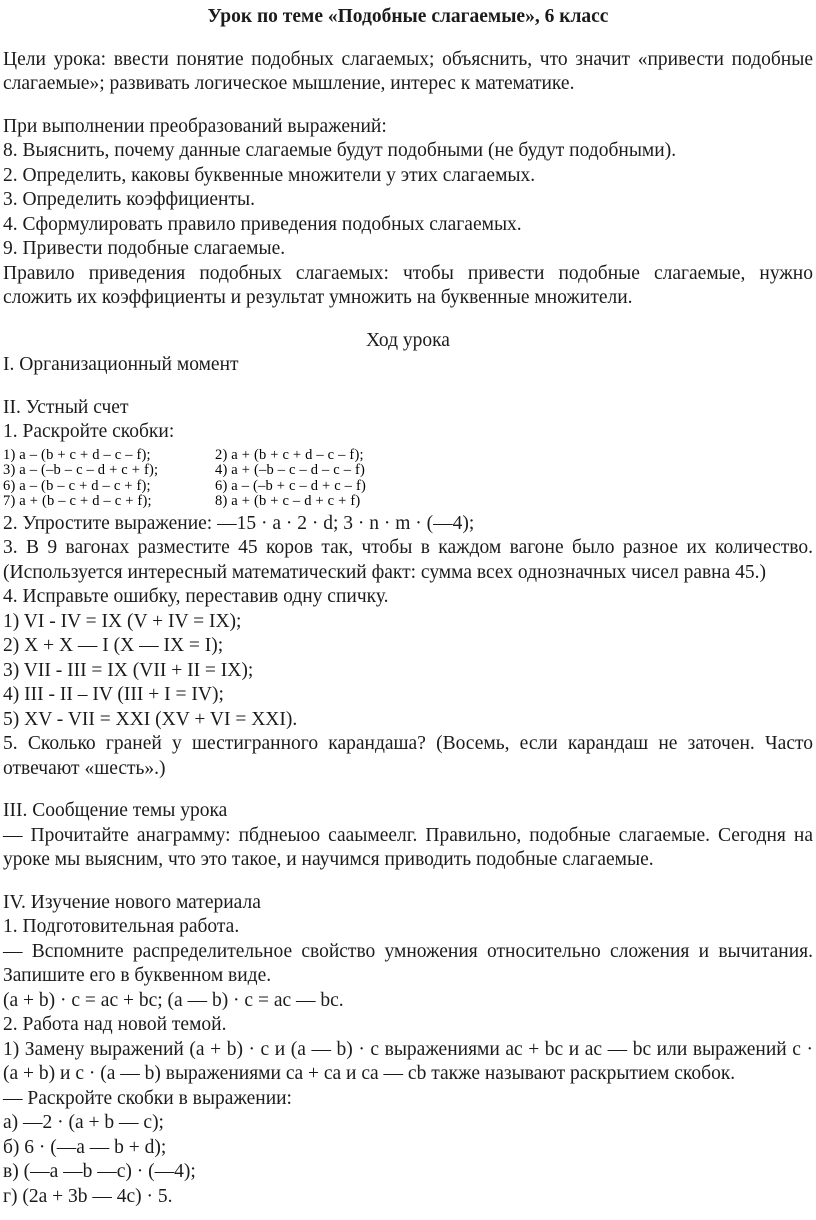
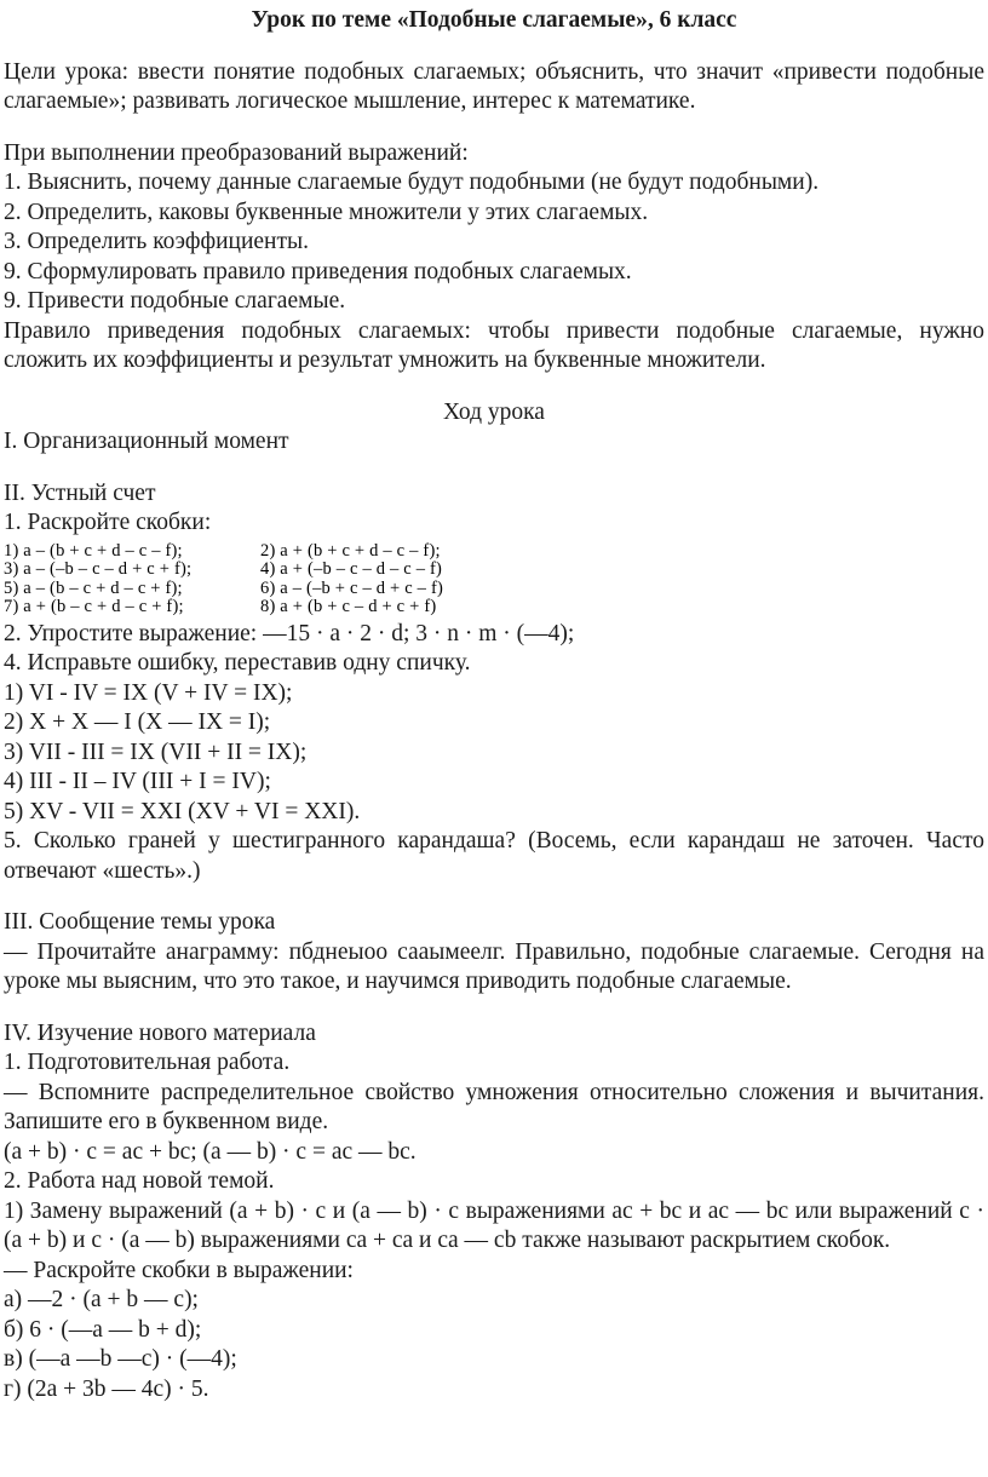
  Урок по теме «Подобные слагаемые», 6 класс
  Цели урока: ввести понятие подобных слагаемых; объяснить, что значит «привести подобные слагаемые»; развивать логическое мышление, интерес к математике.
  При выполнении преобразований выражений:
- 8. Выяснить, почему данные слагаемые будут подобными (не будут подобными).
+ 1. Выяснить, почему данные слагаемые будут подобными (не будут подобными).
  2. Определить, каковы буквенные множители у этих слагаемых.
  3. Определить коэффициенты.
- 4. Сформулировать правило приведения подобных слагаемых.
+ 9. Сформулировать правило приведения подобных слагаемых.
  9. Привести подобные слагаемые.
  Правило приведения подобных слагаемых: чтобы привести подобные слагаемые, нужно сложить их коэффициенты и результат умножить на буквенные множители.
  Ход урока
  I. Организационный момент
  II. Устный счет
  1. Раскройте скобки:
  1) a – (b + c + d – c – f);
  2) a + (b + c + d – c – f);
  3) a – (–b – c – d + c + f);
  4) a + (–b – c – d – c – f)
- 6) a – (b – c + d – c + f);
+ 5) a – (b – c + d – c + f);
  6) a – (–b + c – d + c – f)
  7) a + (b – c + d – c + f);
  8) a + (b + c – d + c + f)
  2. Упростите выражение: —15 · a · 2 · d; 3 · n · m · (—4);
- 3. В 9 вагонах разместите 45 коров так, чтобы в каждом вагоне было разное их количество. (Используется интересный математический факт: сумма всех однозначных чисел равна 45.)
  4. Исправьте ошибку, переставив одну спичку.
  1) VI - IV = IX (V + IV = IX);
  2) X + X — I (X — IX = I);
  3) VII - III = IX (VII + II = IX);
  4) III - II – IV (III + I = IV);
  5) XV - VII = XXI (XV + VI = XXI).
  5. Сколько граней у шестигранного карандаша? (Восемь, если карандаш не заточен. Часто отвечают «шесть».)
  III. Сообщение темы урока
  — Прочитайте анаграмму: пбднеыоо сааымеелг. Правильно, подобные слагаемые. Сегодня на уроке мы выясним, что это такое, и научимся приводить подобные слагаемые.
  IV. Изучение нового материала
  1. Подготовительная работа.
  — Вспомните распределительное свойство умножения относительно сложения и вычитания. Запишите его в буквенном виде.
  (a + b) · c = ac + bc; (a — b) · c = ac — bc.
  2. Работа над новой темой.
  1) Замену выражений (a + b) · c и (a — b) · c выражениями ac + bc и ac — bc или выражений c · (a + b) и c · (a — b) выражениями ca + ca и ca — cb также называют раскрытием скобок.
  — Раскройте скобки в выражении:
  а) —2 · (a + b — c);
  б) 6 · (—a — b + d);
  в) (—a —b —c) · (—4);
  г) (2a + 3b — 4c) · 5.
